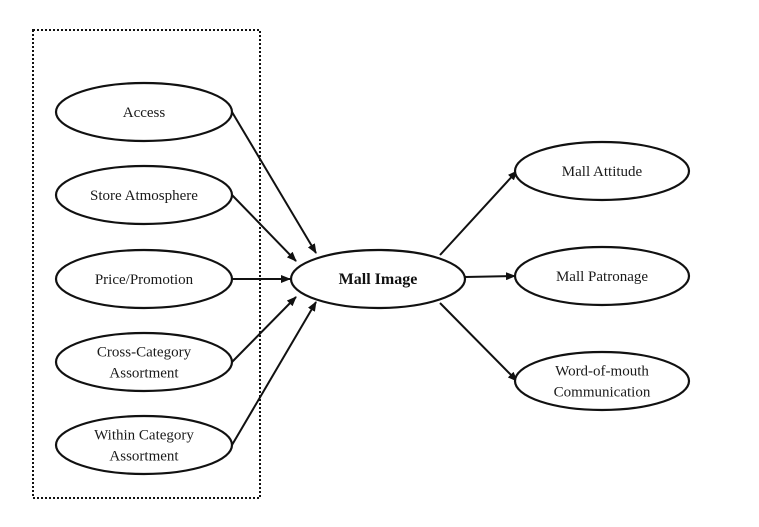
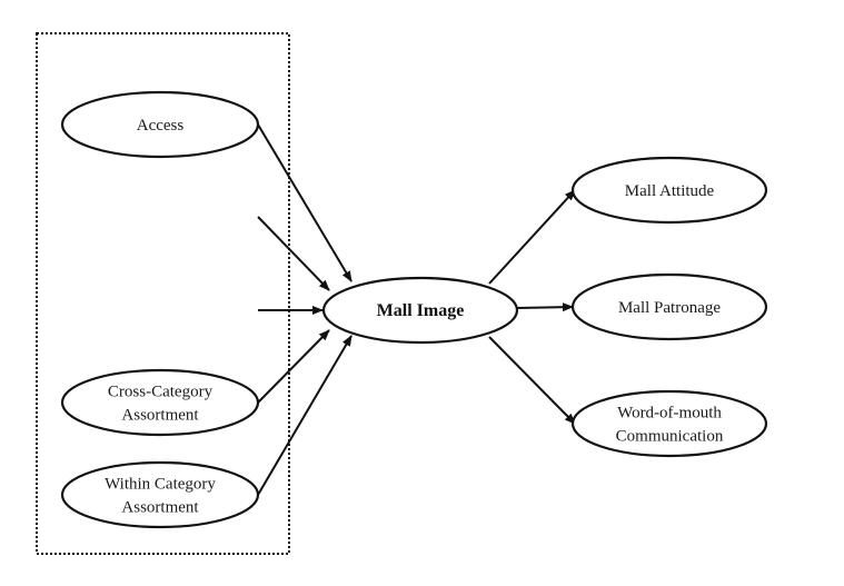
  Access
- Store Atmosphere
- Price/Promotion
  Cross-Category
  Assortment
  Within Category
  Assortment
  Mall Image
  Mall Attitude
  Mall Patronage
  Word-of-mouth
  Communication
